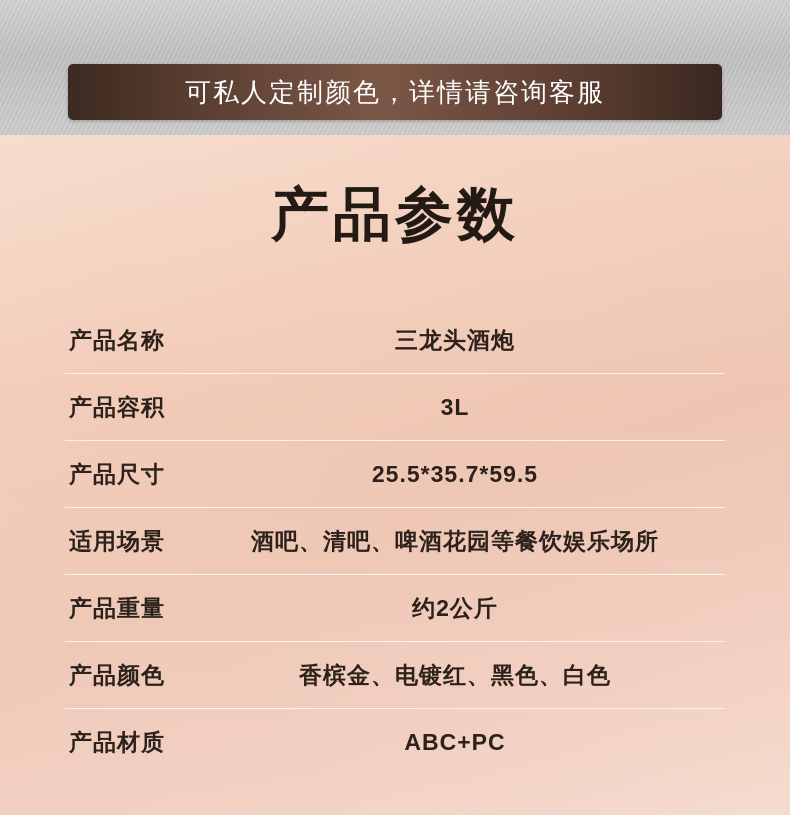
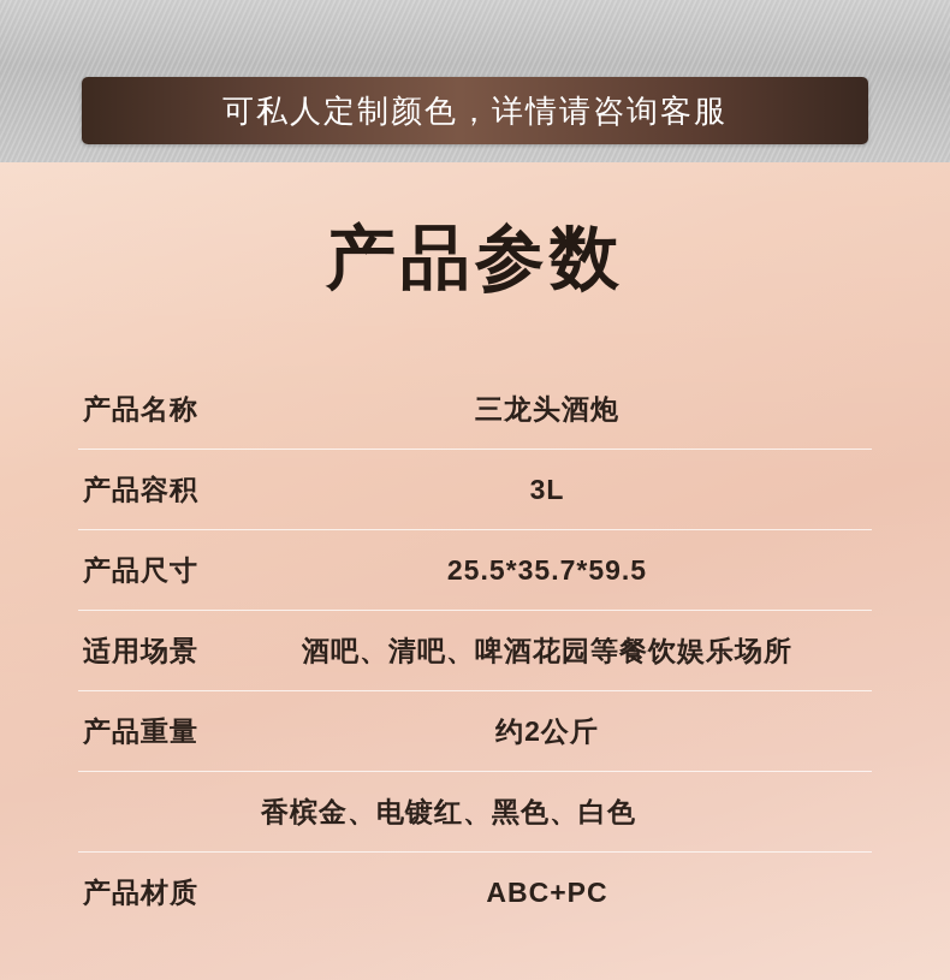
  可私人定制颜色，详情请咨询客服
  产品参数
  产品名称
  三龙头酒炮
  产品容积
  3L
  产品尺寸
  25.5*35.7*59.5
  适用场景
  酒吧、清吧、啤酒花园等餐饮娱乐场所
  产品重量
  约2公斤
- 产品颜色
  香槟金、电镀红、黑色、白色
  产品材质
  ABC+PC
